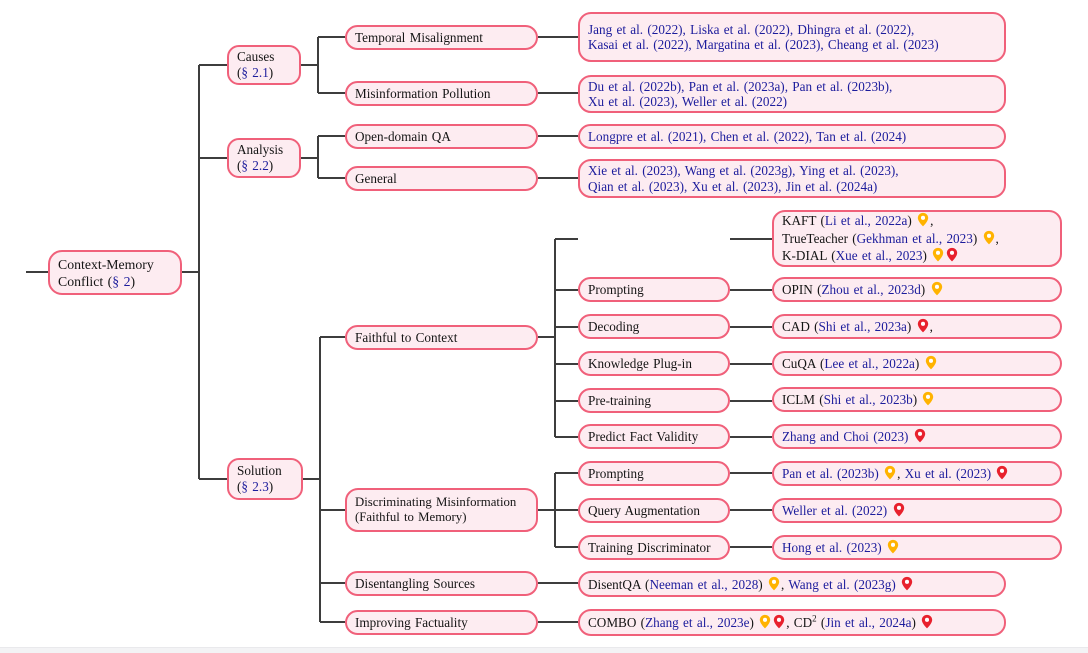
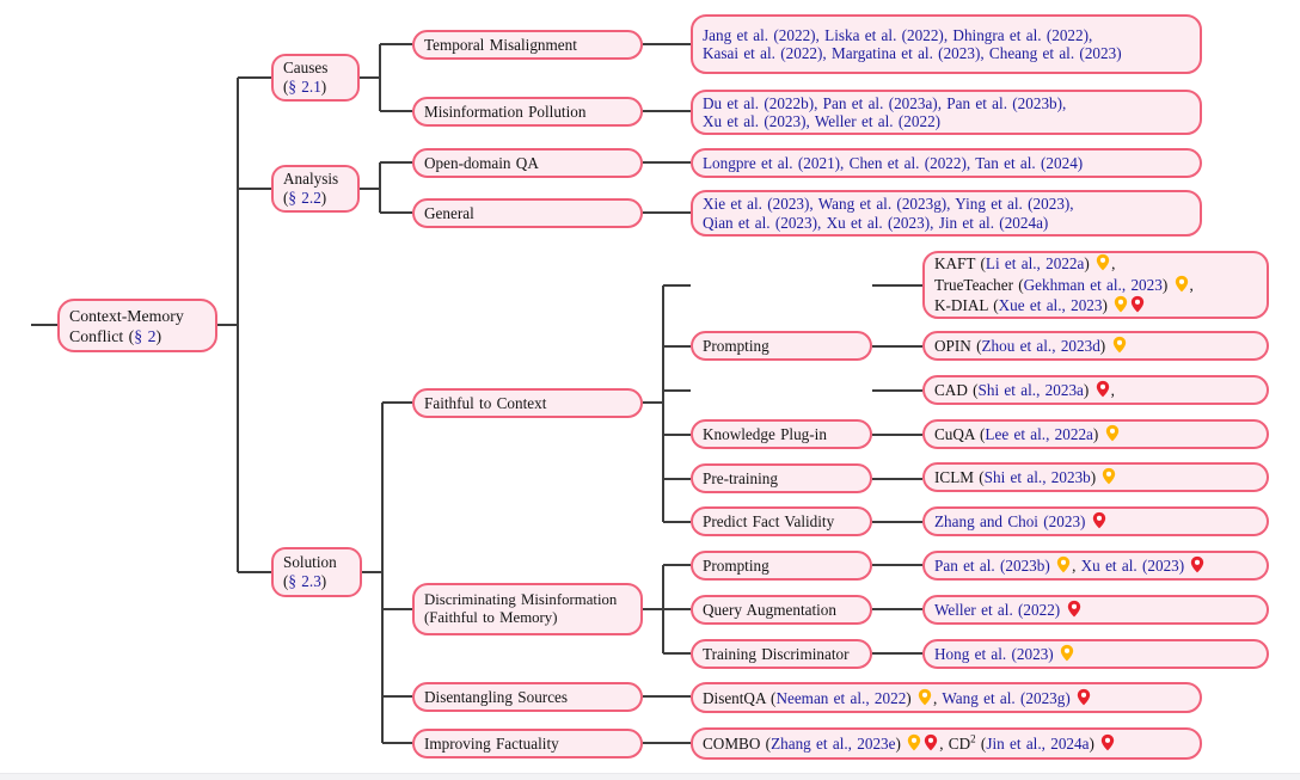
  Context-Memory
  Conflict (§ 2)
  Causes
  (§ 2.1)
  Analysis
  (§ 2.2)
  Solution
  (§ 2.3)
  Temporal Misalignment
  Misinformation Pollution
  Open-domain QA
  General
  Faithful to Context
  Discriminating Misinformation
  (Faithful to Memory)
  Disentangling Sources
  Improving Factuality
  Prompting
- Decoding
  Knowledge Plug-in
  Pre-training
  Predict Fact Validity
  Prompting
  Query Augmentation
  Training Discriminator
  Jang et al. (2022), Liska et al. (2022), Dhingra et al. (2022),
  Kasai et al. (2022), Margatina et al. (2023), Cheang et al. (2023)
  Du et al. (2022b), Pan et al. (2023a), Pan et al. (2023b),
  Xu et al. (2023), Weller et al. (2022)
  Longpre et al. (2021), Chen et al. (2022), Tan et al. (2024)
  Xie et al. (2023), Wang et al. (2023g), Ying et al. (2023),
  Qian et al. (2023), Xu et al. (2023), Jin et al. (2024a)
  KAFT (Li et al., 2022a) ,
  TrueTeacher (Gekhman et al., 2023) ,
  K-DIAL (Xue et al., 2023)
  OPIN (Zhou et al., 2023d)
  CAD (Shi et al., 2023a) ,
  CuQA (Lee et al., 2022a)
  ICLM (Shi et al., 2023b)
  Zhang and Choi (2023)
  Pan et al. (2023b) , Xu et al. (2023)
  Weller et al. (2022)
  Hong et al. (2023)
- DisentQA (Neeman et al., 2028) , Wang et al. (2023g)
+ DisentQA (Neeman et al., 2022) , Wang et al. (2023g)
  COMBO (Zhang et al., 2023e) , CD2 (Jin et al., 2024a)
